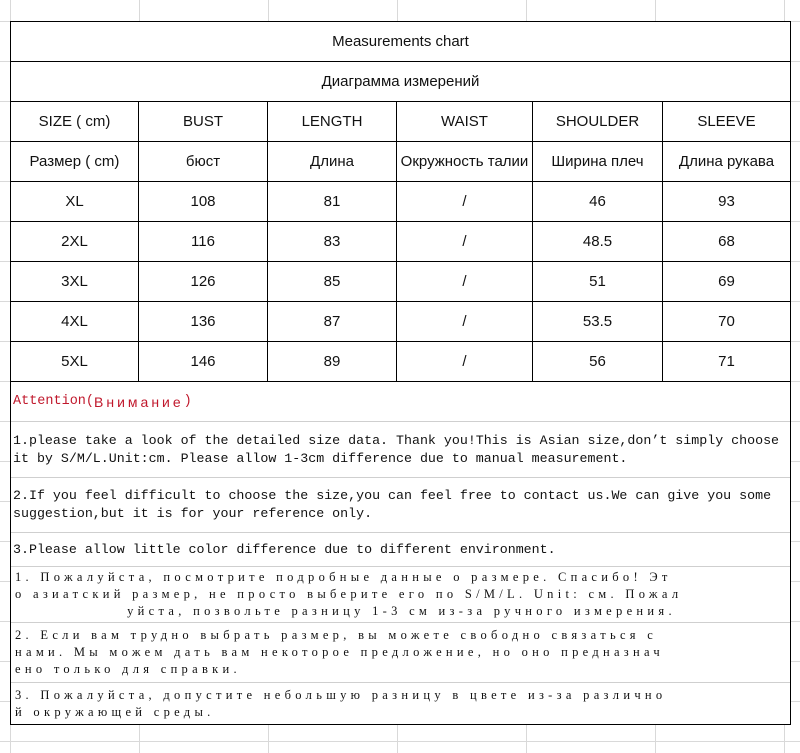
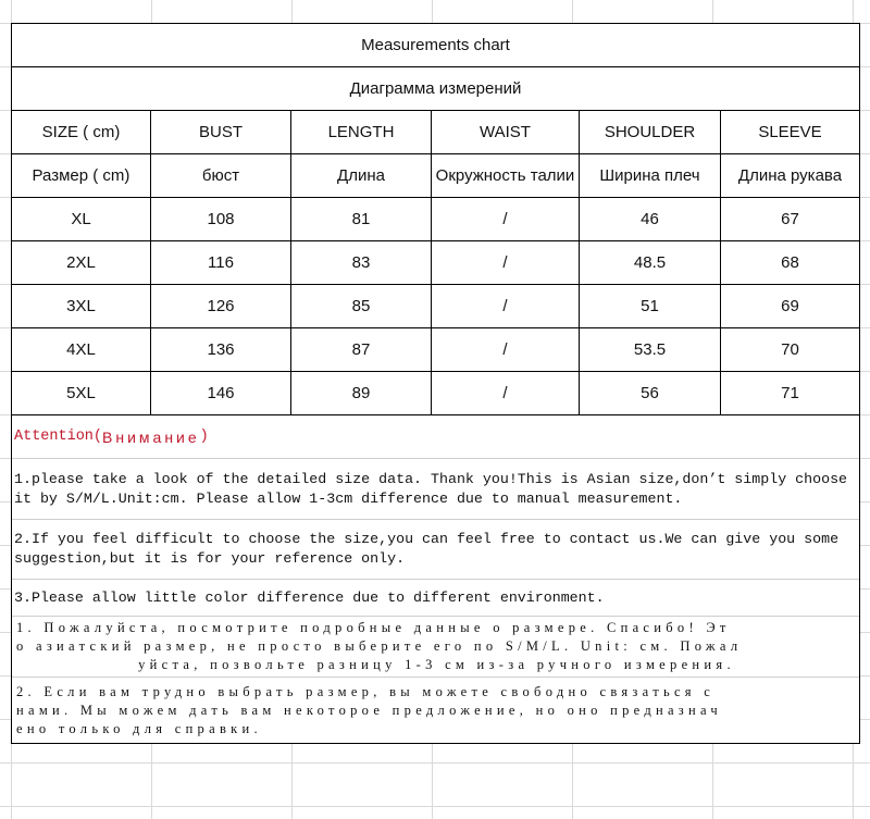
  Measurements chart
  Диаграмма измерений
  SIZE ( cm)
  BUST
  LENGTH
  WAIST
  SHOULDER
  SLEEVE
  Размер ( cm)
  бюст
  Длина
  Окружность талии
  Ширина плеч
  Длина рукава
  XL
  108
  81
  /
  46
- 93
+ 67
  2XL
  116
  83
  /
  48.5
  68
  3XL
  126
  85
  /
  51
  69
  4XL
  136
  87
  /
  53.5
  70
  5XL
  146
  89
  /
  56
  71
  Attention(
  Внимание
  )
  1.please take a look of the detailed size data. Thank you!This is Asian size,don’t simply choose
  it by S/M/L.Unit:cm. Please allow 1-3cm difference due to manual measurement.
  2.If you feel difficult to choose the size,you can feel free to contact us.We can give you some
  suggestion,but it is for your reference only.
  3.Please allow little color difference due to different environment.
  1. Пожалуйста, посмотрите подробные данные о размере. Спасибо! Эт
  о азиатский размер, не просто выберите его по S/M/L. Unit: см. Пожал
  уйста, позвольте разницу 1-3 см из-за ручного измерения.
  2. Если вам трудно выбрать размер, вы можете свободно связаться с
  нами. Мы можем дать вам некоторое предложение, но оно предназнач
  ено только для справки.
- 3. Пожалуйста, допустите небольшую разницу в цвете из-за различно
- й окружающей среды.
